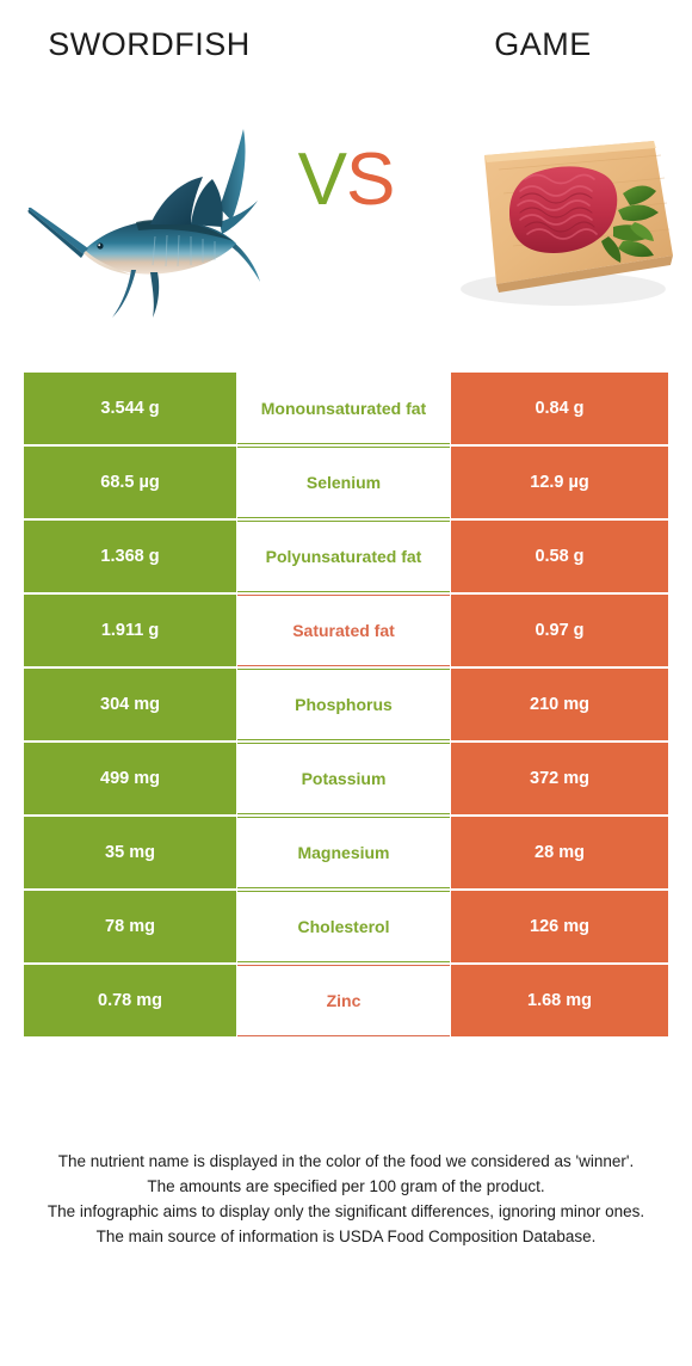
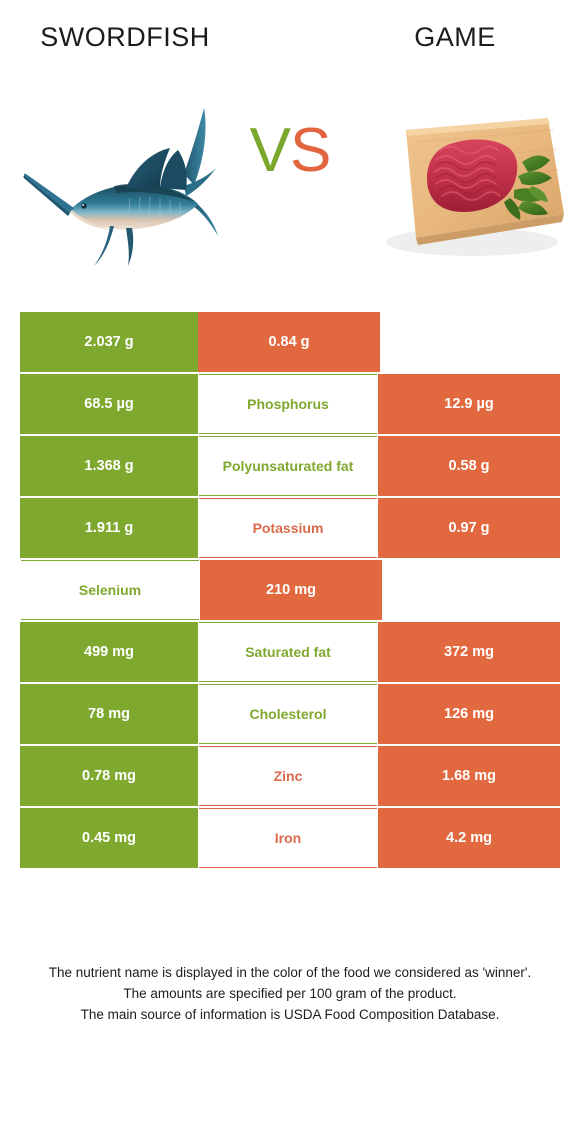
  SWORDFISH
  GAME
  VS
- 3.544 g
+ 2.037 g
- Monounsaturated fat
  0.84 g
  68.5 µg
- Selenium
+ Phosphorus
  12.9 µg
  1.368 g
  Polyunsaturated fat
  0.58 g
  1.911 g
- Saturated fat
+ Potassium
  0.97 g
- 304 mg
- Phosphorus
+ Selenium
  210 mg
  499 mg
- Potassium
+ Saturated fat
  372 mg
- 35 mg
- Magnesium
- 28 mg
  78 mg
  Cholesterol
  126 mg
  0.78 mg
  Zinc
  1.68 mg
+ 0.45 mg
+ Iron
+ 4.2 mg
  The nutrient name is displayed in the color of the food we considered as 'winner'.
  The amounts are specified per 100 gram of the product.
- The infographic aims to display only the significant differences, ignoring minor ones.
  The main source of information is USDA Food Composition Database.
